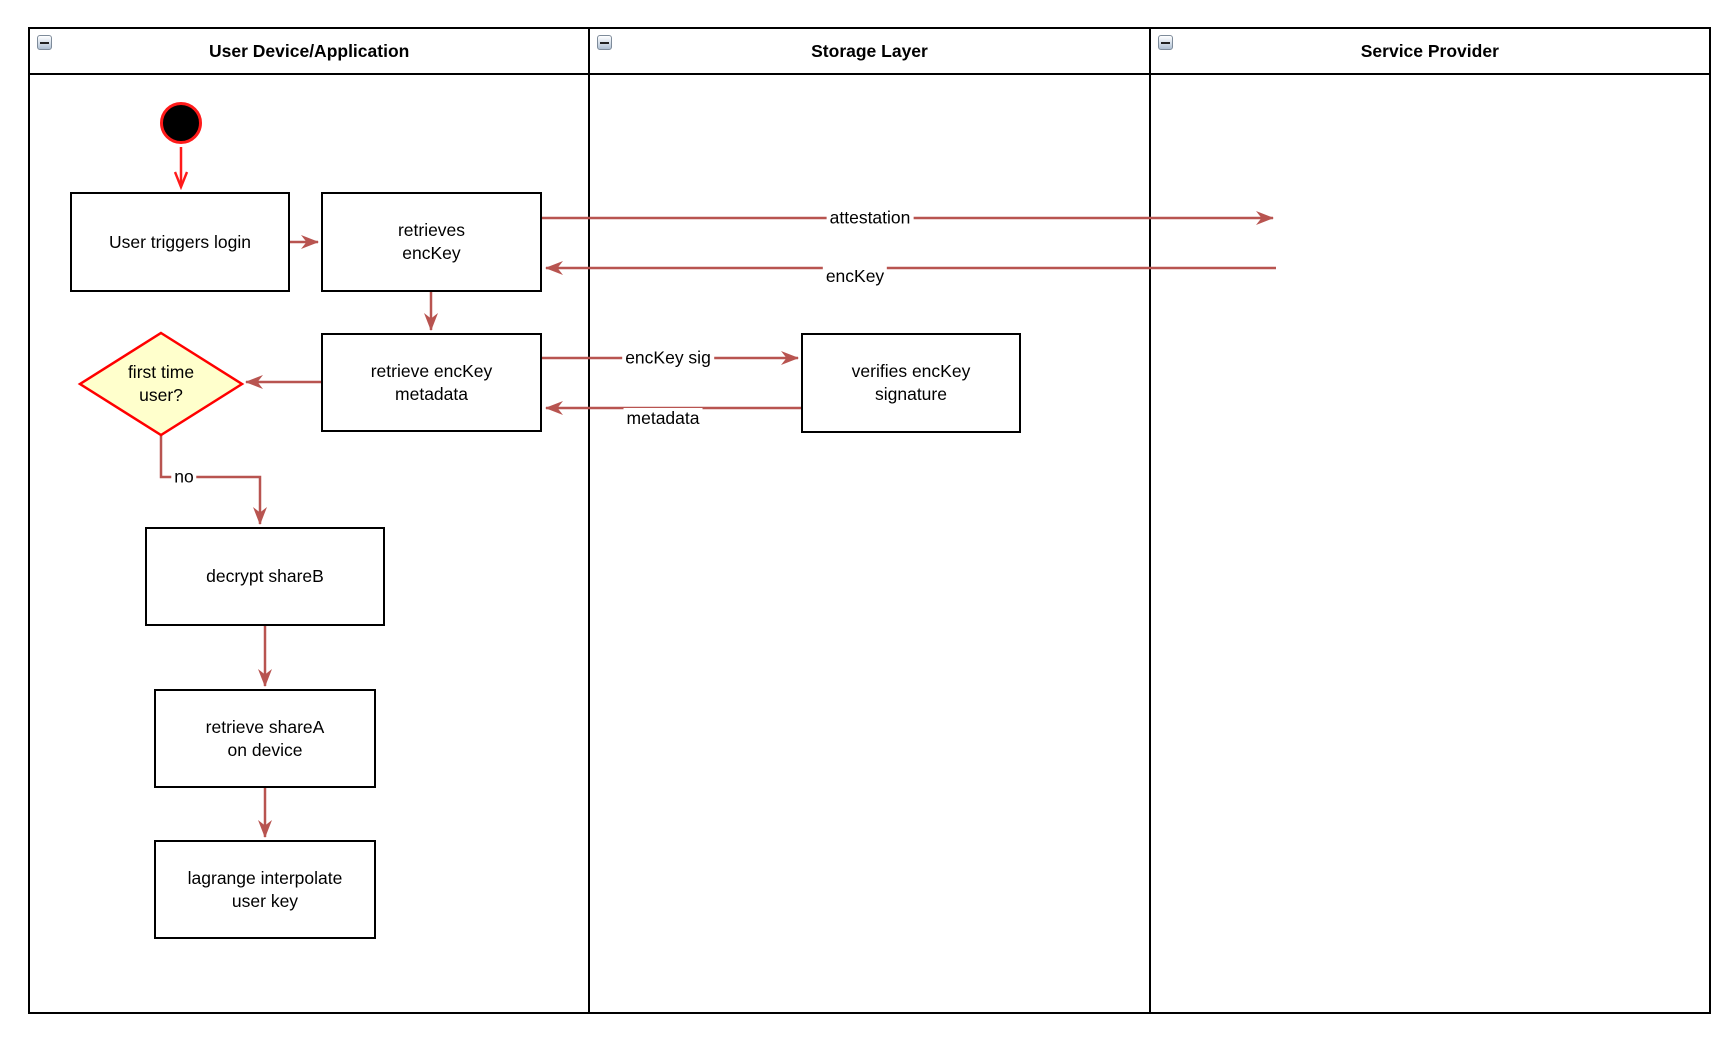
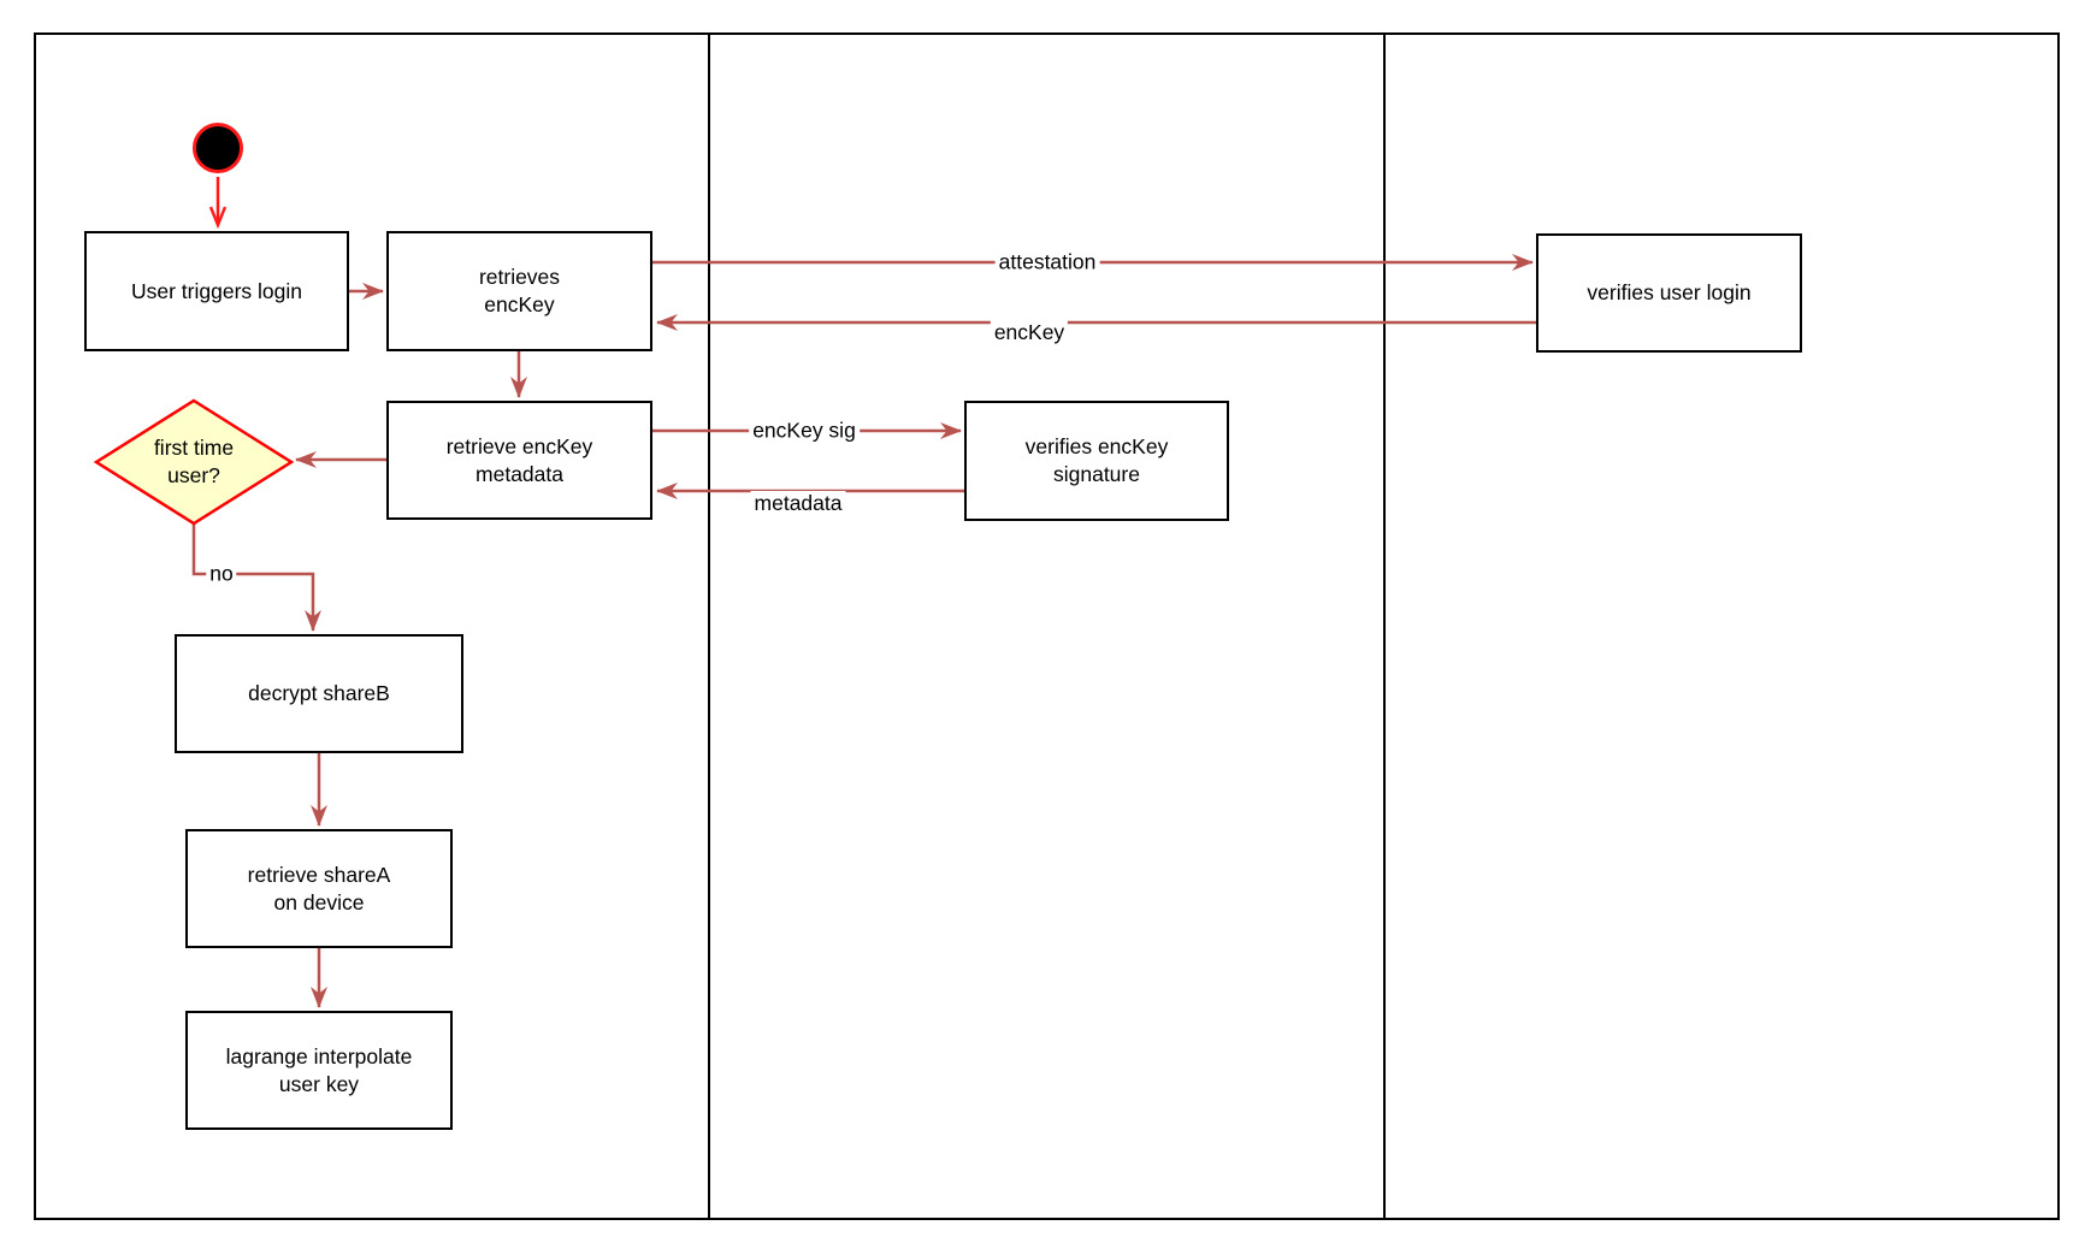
- User Device/Application
- Storage Layer
- Service Provider
  User triggers login
  retrieves
  encKey
  retrieve encKey
  metadata
  decrypt shareB
  retrieve shareA
  on device
  lagrange interpolate
  user key
  verifies encKey
  signature
+ verifies user login
  first time
  user?
  attestation
  encKey
  encKey sig
  metadata
  no
